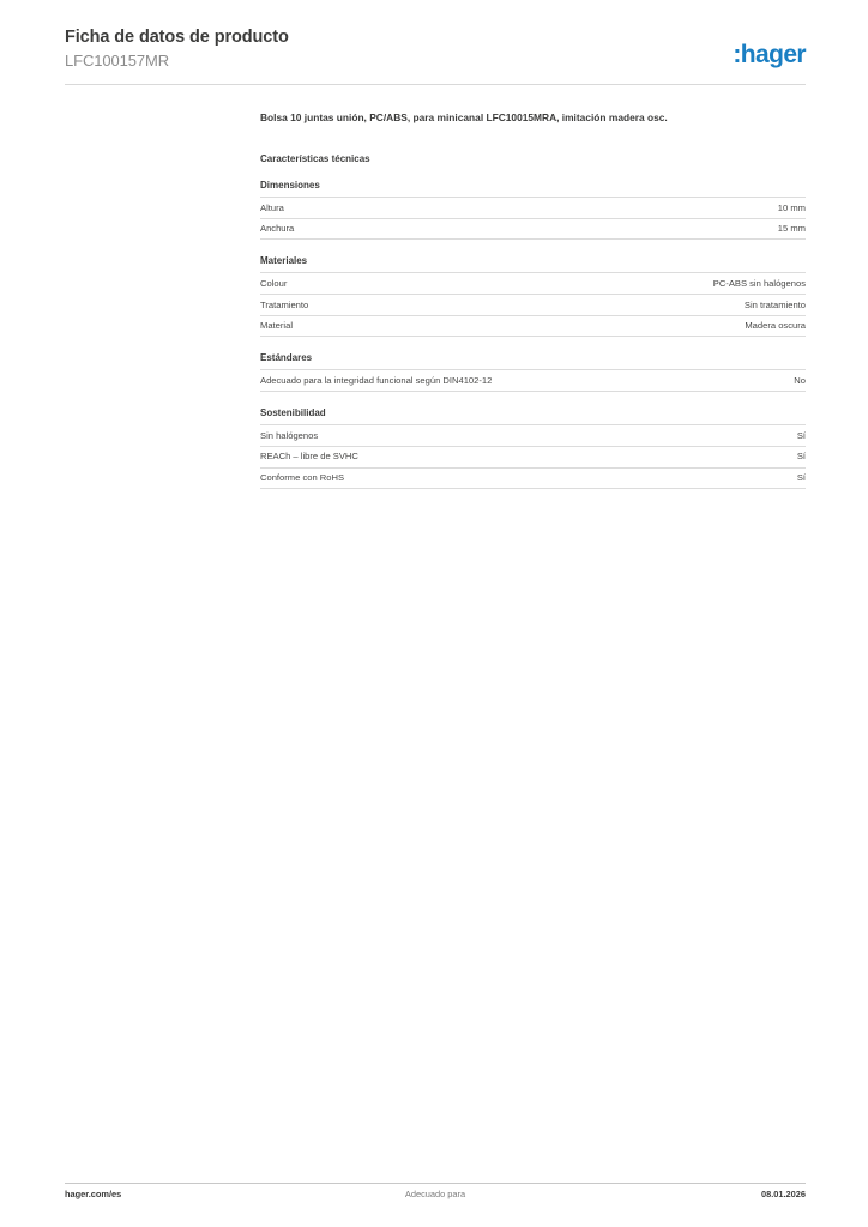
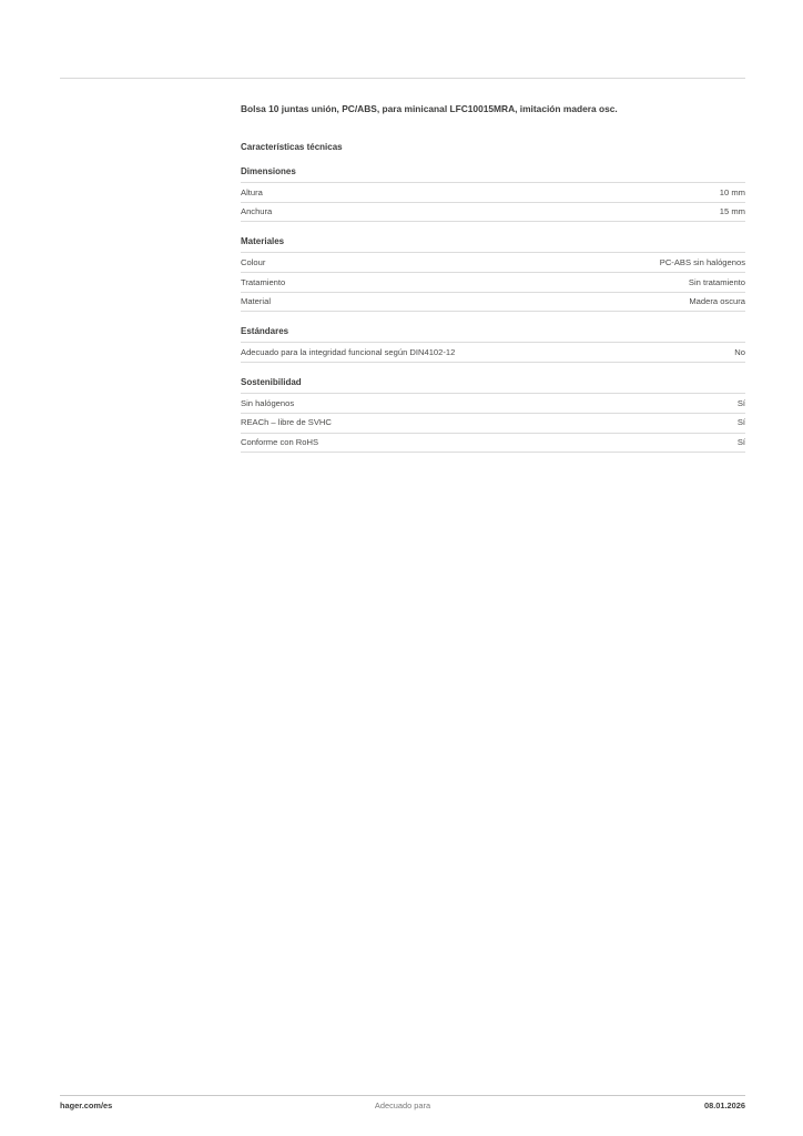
- Ficha de datos de producto
- LFC100157MR
- :hager
  Bolsa 10 juntas unión, PC/ABS, para minicanal LFC10015MRA, imitación madera osc.
  Características técnicas
  Dimensiones
  Altura	10 mm
  Anchura	15 mm
  Materiales
  Colour	PC-ABS sin halógenos
  Tratamiento	Sin tratamiento
  Material	Madera oscura
  Estándares
  Adecuado para la integridad funcional según DIN4102-12	No
  Sostenibilidad
  Sin halógenos	Sí
  REACh – libre de SVHC	Sí
  Conforme con RoHS	Sí
  hager.com/es
  Adecuado para
  08.01.2026
